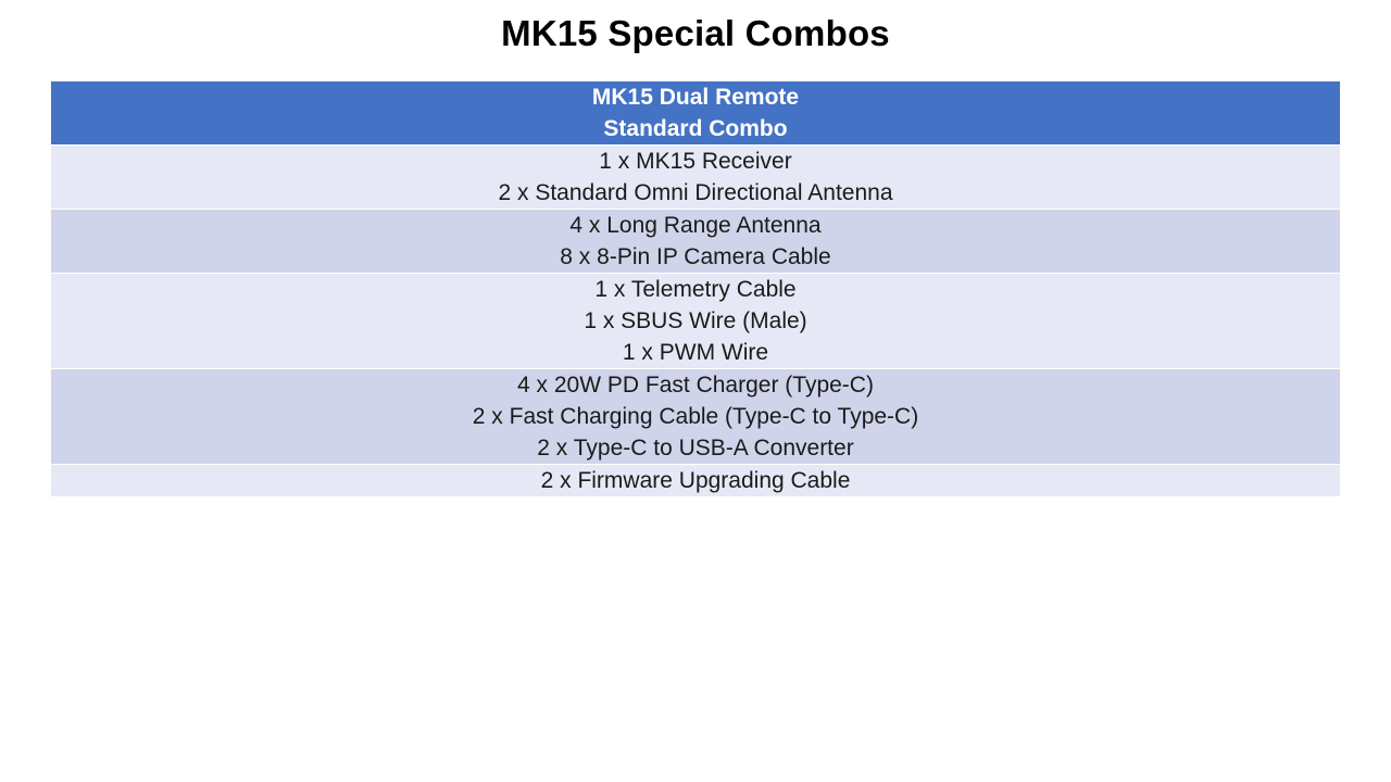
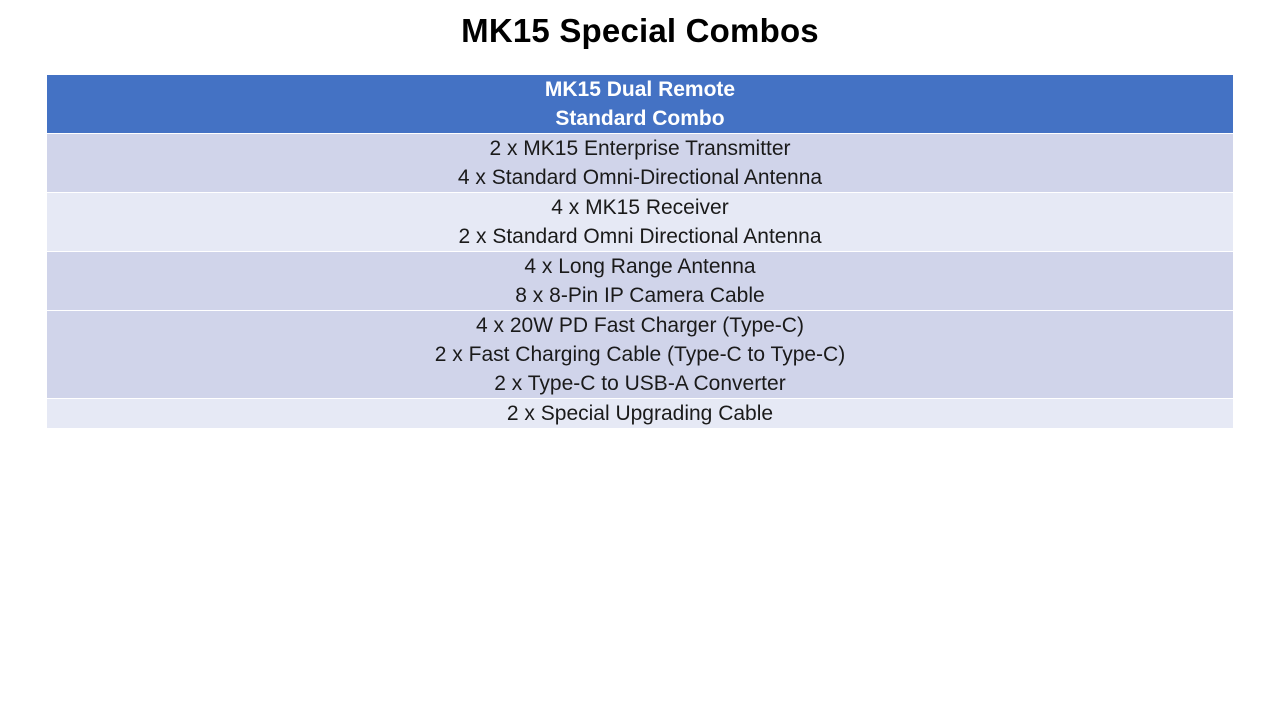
  MK15 Special Combos
  MK15 Dual Remote Standard Combo
+ 2 x MK15 Enterprise Transmitter 4 x Standard Omni-Directional Antenna
- 1 x MK15 Receiver 2 x Standard Omni Directional Antenna
+ 4 x MK15 Receiver 2 x Standard Omni Directional Antenna
  4 x Long Range Antenna 8 x 8-Pin IP Camera Cable
- 1 x Telemetry Cable 1 x SBUS Wire (Male) 1 x PWM Wire
  4 x 20W PD Fast Charger (Type-C) 2 x Fast Charging Cable (Type-C to Type-C) 2 x Type-C to USB-A Converter
- 2 x Firmware Upgrading Cable
+ 2 x Special Upgrading Cable
